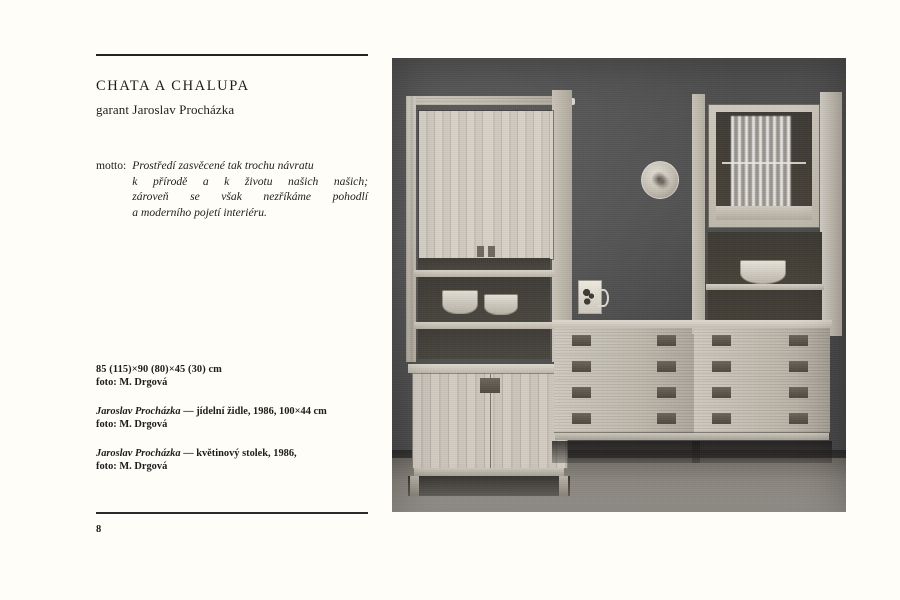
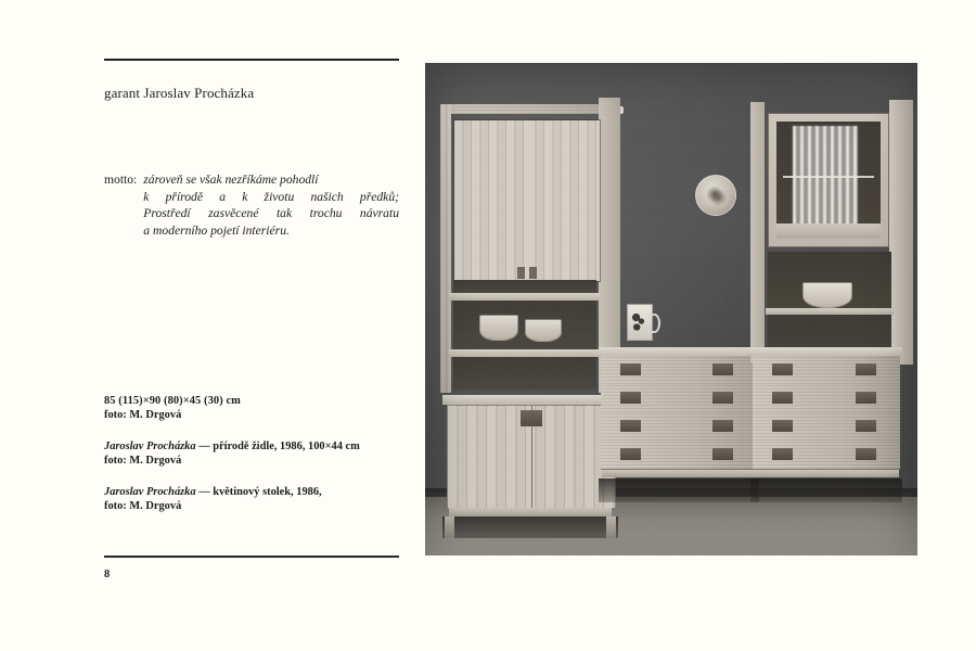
- CHATA A CHALUPA
  garant Jaroslav Procházka
  motto:
- Prostředí zasvěcené tak trochu návratu
+ zároveň se však nezříkáme pohodlí
- k přírodě a k životu našich našich;
+ k přírodě a k životu našich předků;
- zároveň se však nezříkáme pohodlí
+ Prostředí zasvěcené tak trochu návratu
  a moderního pojetí interiéru.
  85 (115)×90 (80)×45 (30) cm
  foto: M. Drgová
- Jaroslav Procházka — jídelní židle, 1986, 100×44 cm
+ Jaroslav Procházka — přírodě židle, 1986, 100×44 cm
  foto: M. Drgová
  Jaroslav Procházka — květinový stolek, 1986,
  foto: M. Drgová
  8
